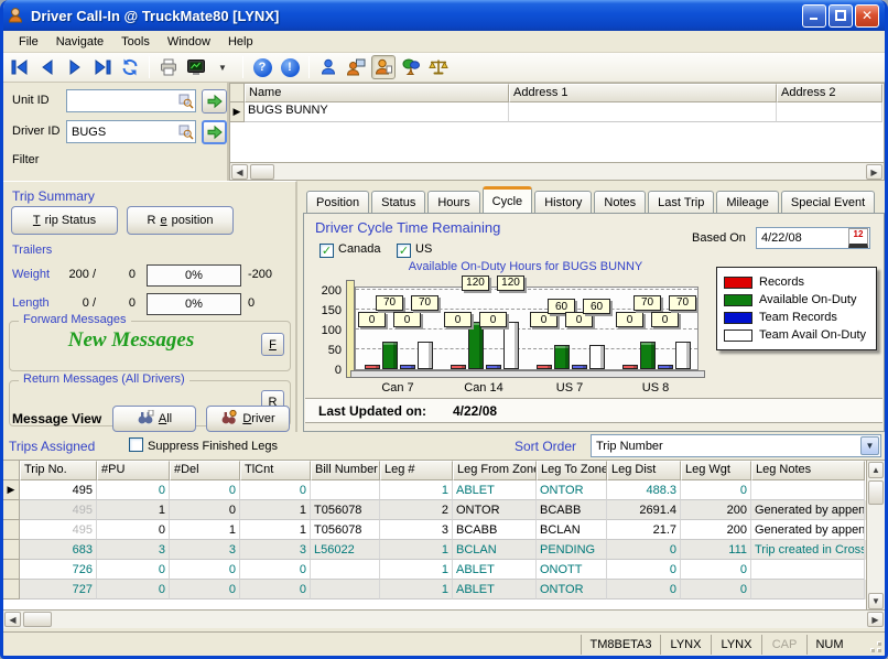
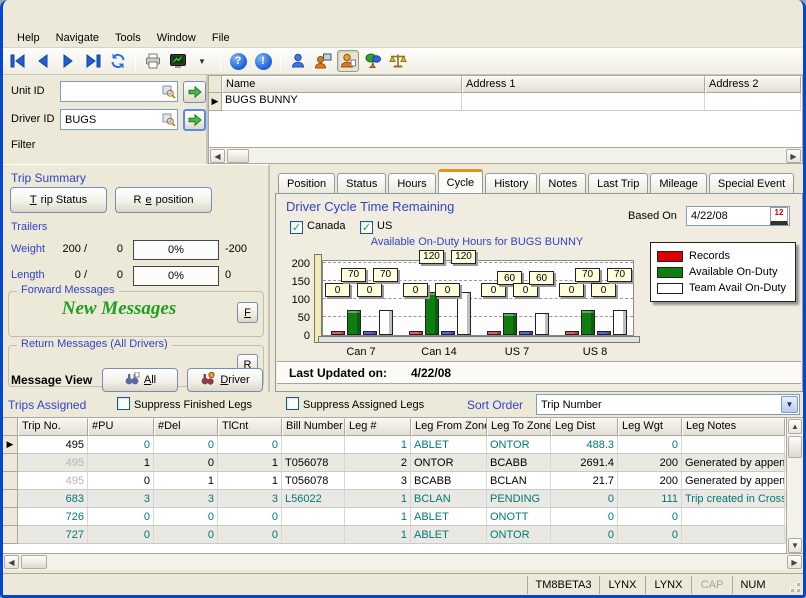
- Driver Call-In @ TruckMate80 [LYNX]
- ✕
- File
+ Help
  Navigate
  Tools
  Window
- Help
+ File
  ▼
  ?
  !
  Unit ID
  Driver ID
  BUGS
  Filter
  Name
  Address 1
  Address 2
  ▶
  BUGS BUNNY
  ◀
  ▶
  Trip Summary
  T
  rip Status
  R
  e
  position
  Trailers
  Weight
  200 /
  0
  0%
  -200
  Length
  0 /
  0
  0%
  0
  Forward Messages
  New Messages
  F
  Return Messages (All Drivers)
  R
  Message View
  All
  Driver
  Position
  Status
  Hours
  Cycle
  History
  Notes
  Last Trip
  Mileage
  Special Event
  Driver Cycle Time Remaining
  ✓ Canada
  ✓ US
  Based On
  4/22/08
  12
  Available On-Duty Hours for BUGS BUNNY
  0
  70
  0
  70
  0
  120
  0
  120
  0
  60
  0
  60
  0
  70
  0
  70
  0
  50
  100
  150
  200
  Can 7
  Can 14
  US 7
  US 8
  Records
  Available On-Duty
- Team Records
  Team Avail On-Duty
  Last Updated on:
  4/22/08
  Trips Assigned
  Suppress Finished Legs
+ Suppress Assigned Legs
  Sort Order
  Trip Number
  ▼
  Trip No.
  #PU
  #Del
  TlCnt
  Bill Number
  Leg #
  Leg From Zon
  Leg To Zone
  Leg Dist
  Leg Wgt
  Leg Notes
  ▶
  495
  0
  0
  0
  1
  ABLET
  ONTOR
  488.3
  0
  495
  1
  0
  1
  T056078
  2
  ONTOR
  BCABB
  2691.4
  200
  Generated by appen
  495
  0
  1
  1
  T056078
  3
  BCABB
  BCLAN
  21.7
  200
  Generated by appen
  683
  3
  3
  3
  L56022
  1
  BCLAN
  PENDING
  0
  111
  Trip created in Cross
  726
  0
  0
  0
  1
  ABLET
  ONOTT
  0
  0
  727
  0
  0
  0
  1
  ABLET
  ONTOR
  0
  0
  ▲
  ▼
  ◀
  ▶
  TM8BETA3
  LYNX
  LYNX
  CAP
  NUM
